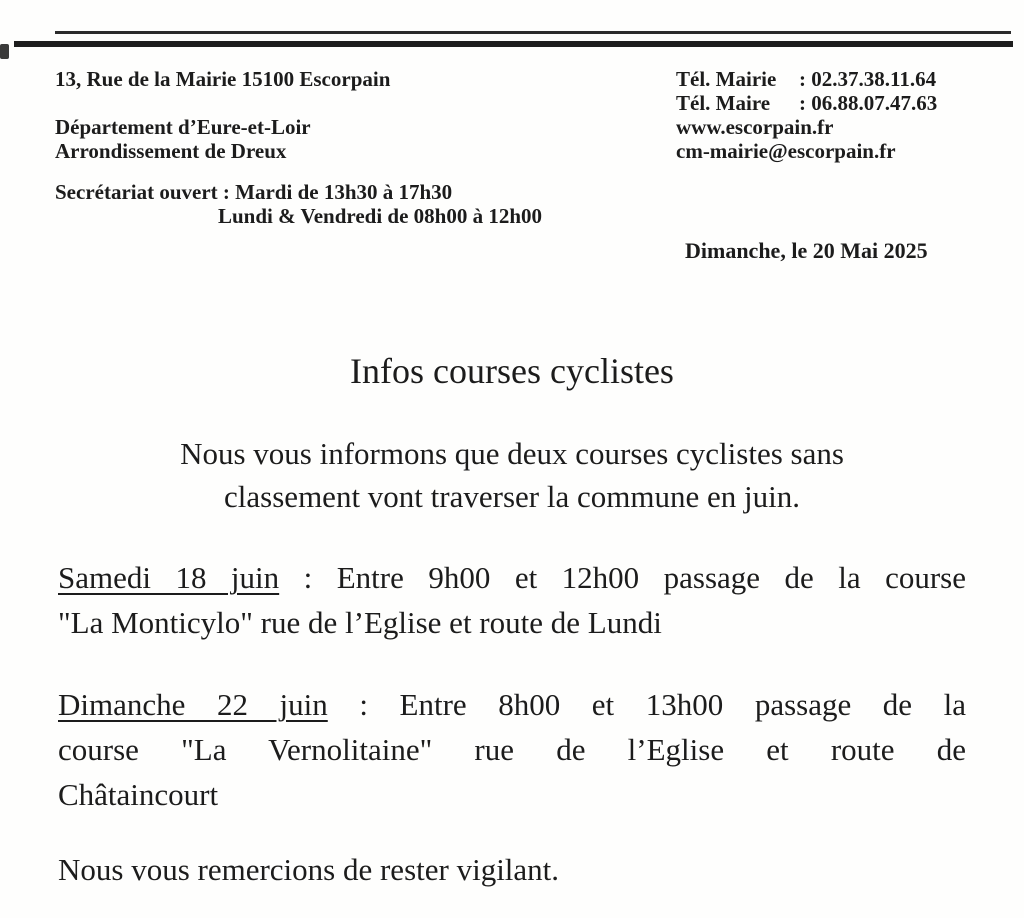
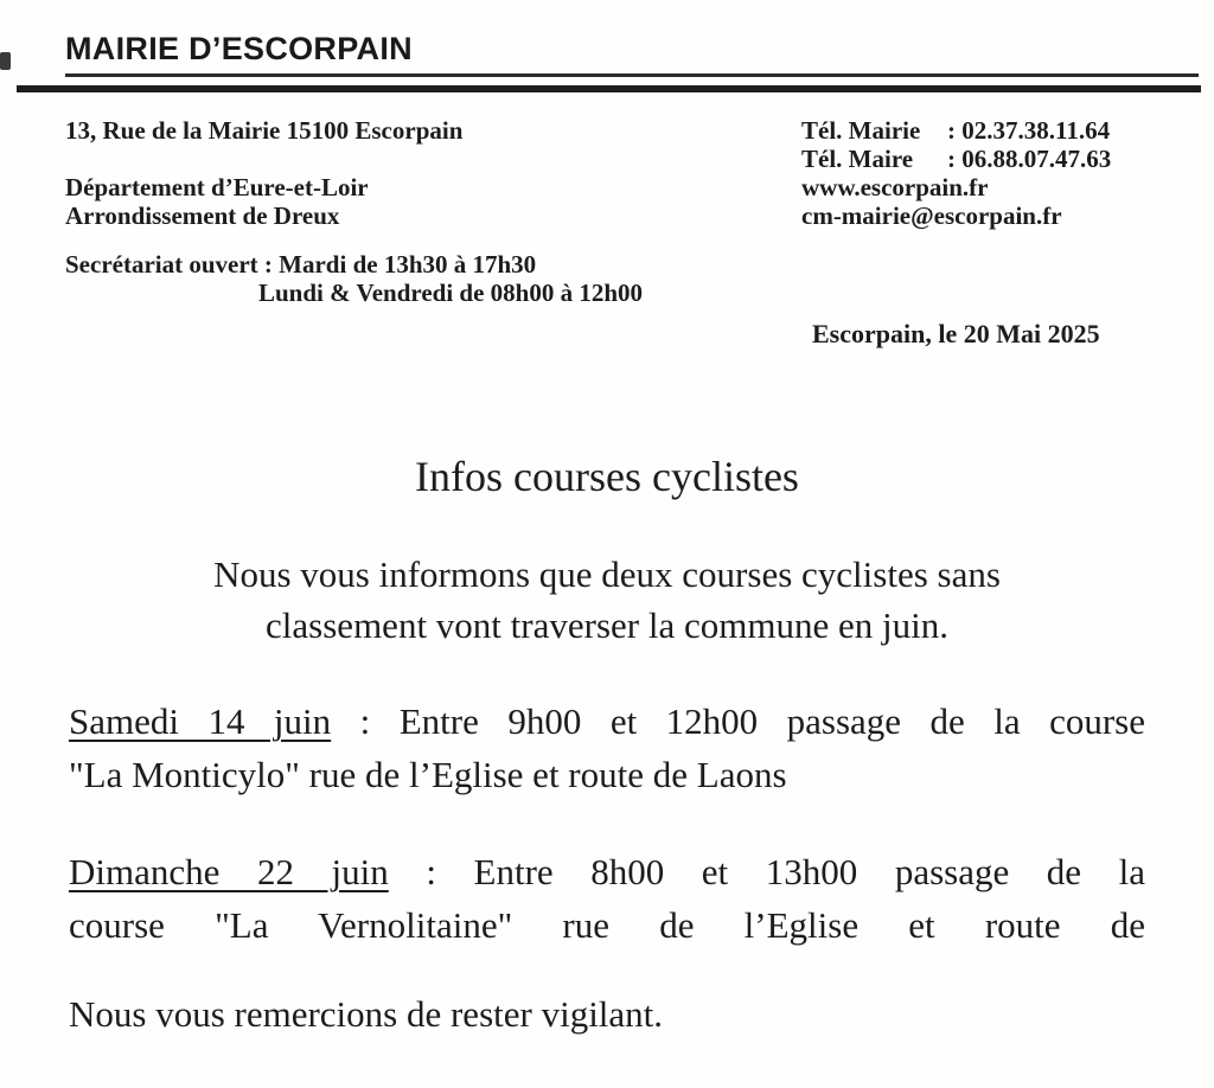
+ MAIRIE D’ESCORPAIN
  13, Rue de la Mairie 15100 Escorpain
  Département d’Eure-et-Loir
  Arrondissement de Dreux
  Secrétariat ouvert : Mardi de 13h30 à 17h30
  Lundi & Vendredi de 08h00 à 12h00
  Tél. Mairie
  : 02.37.38.11.64
  Tél. Maire
  : 06.88.07.47.63
  www.escorpain.fr
  cm-mairie@escorpain.fr
- Dimanche, le 20 Mai 2025
+ Escorpain, le 20 Mai 2025
  Infos courses cyclistes
  Nous vous informons que deux courses cyclistes sans
  classement vont traverser la commune en juin.
- Samedi 18 juin : Entre 9h00 et 12h00 passage de la course
+ Samedi 14 juin : Entre 9h00 et 12h00 passage de la course
- "La Monticylo" rue de l’Eglise et route de Lundi
+ "La Monticylo" rue de l’Eglise et route de Laons
  Dimanche 22 juin : Entre 8h00 et 13h00 passage de la
  course "La Vernolitaine" rue de l’Eglise et route de
- Châtaincourt
  Nous vous remercions de rester vigilant.
